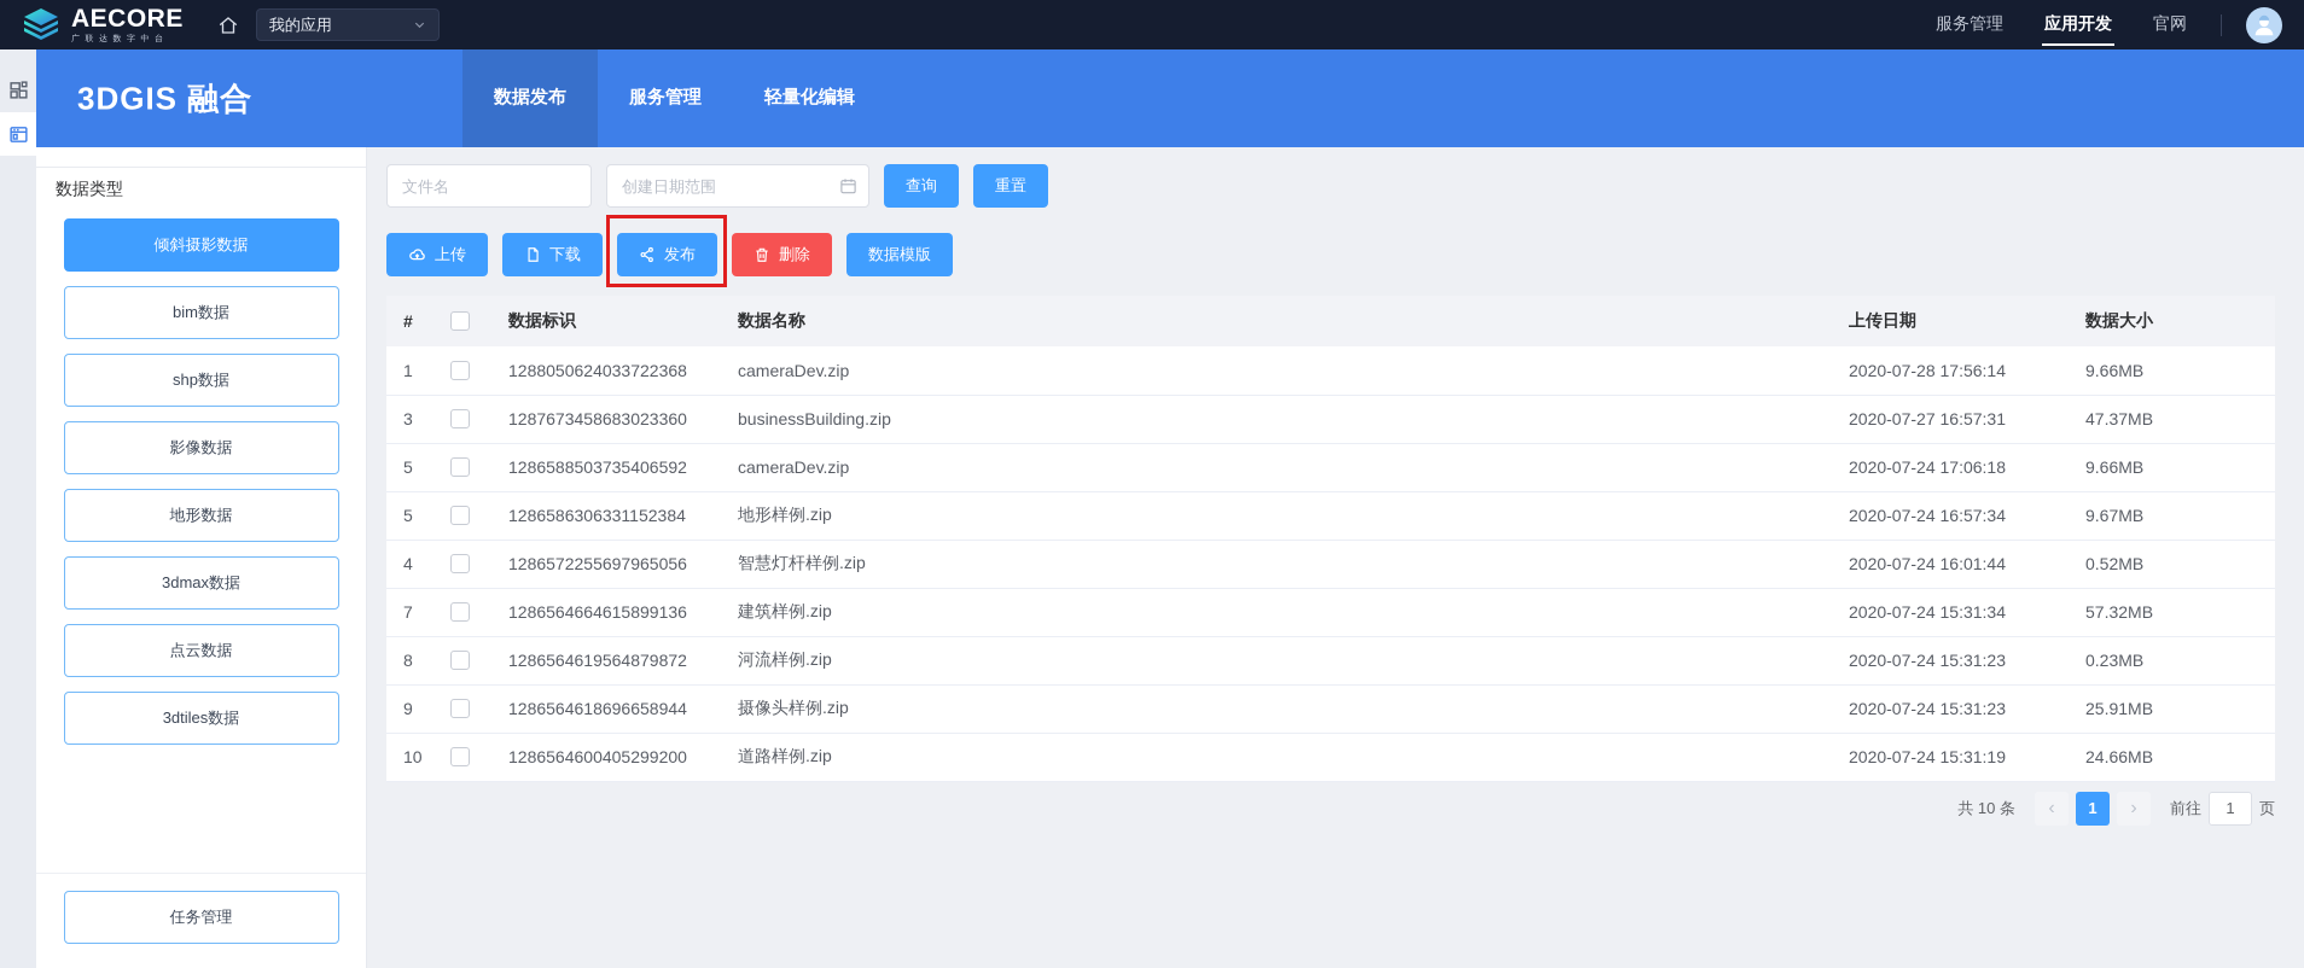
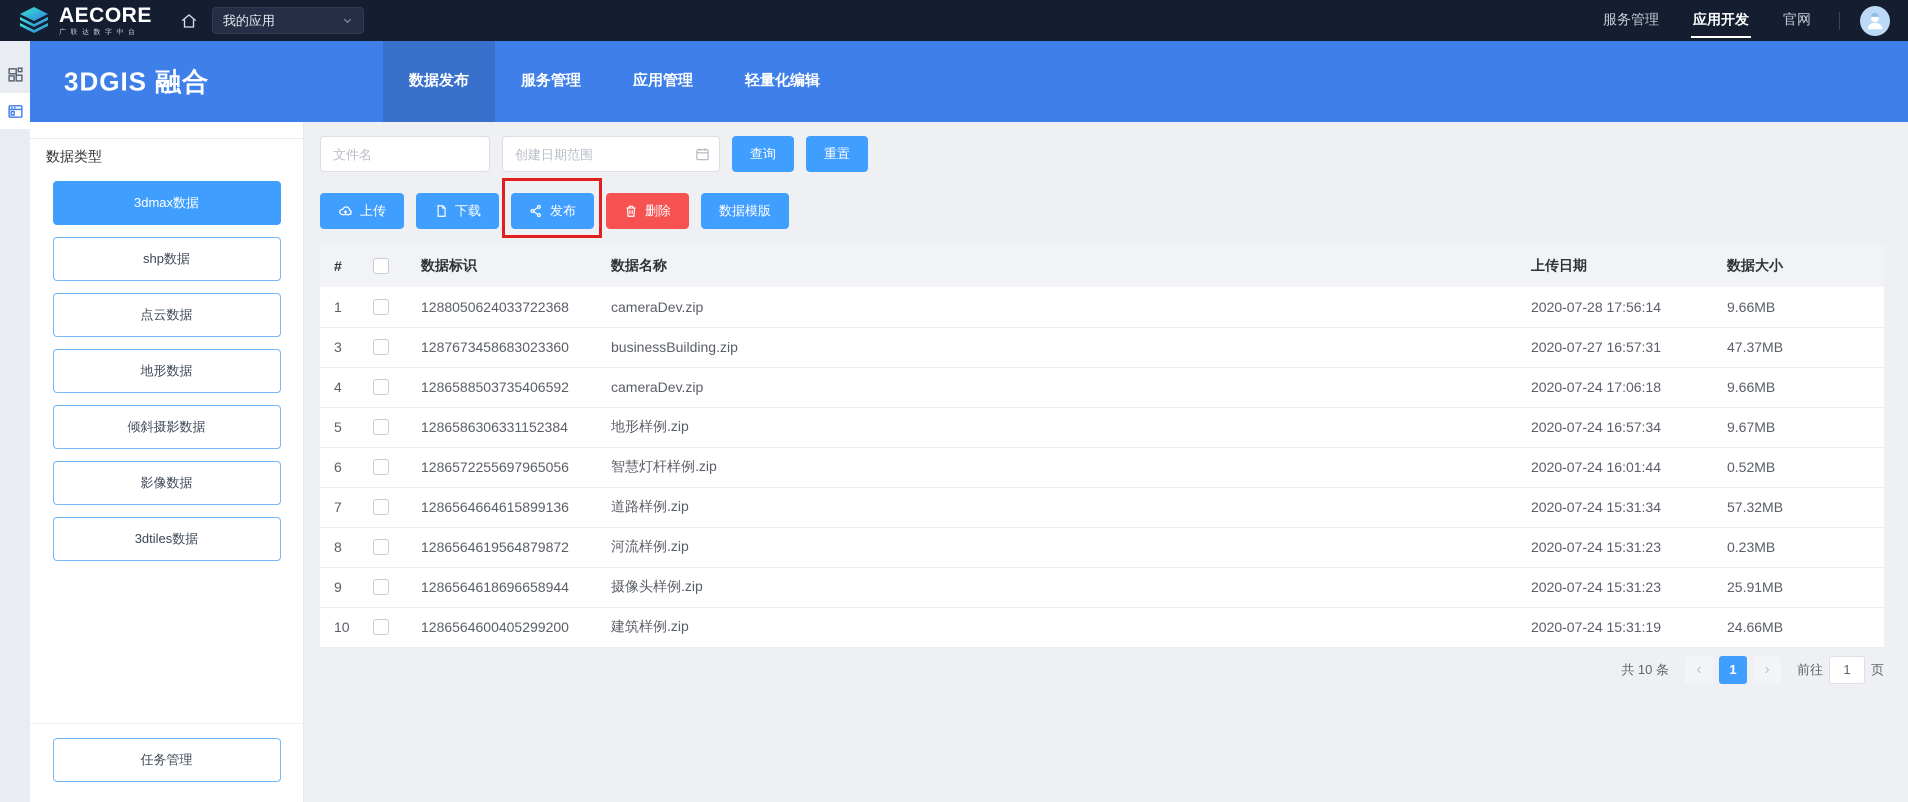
  AECORE
  我的应用
  服务管理
  应用开发
  官网
  3DGIS 融合
  数据发布
  服务管理
+ 应用管理
  轻量化编辑
  数据类型
- 倾斜摄影数据
+ 3dmax数据
- bim数据
  shp数据
- 影像数据
+ 点云数据
  地形数据
- 3dmax数据
+ 倾斜摄影数据
- 点云数据
+ 影像数据
  3dtiles数据
  任务管理
  文件名
  创建日期范围
  查询
  重置
  上传
  下载
  发布
  删除
  数据模版
  #		数据标识	数据名称	上传日期	数据大小
  1		1288050624033722368	cameraDev.zip	2020-07-28 17:56:14	9.66MB
  3		1287673458683023360	businessBuilding.zip	2020-07-27 16:57:31	47.37MB
- 5		1286588503735406592	cameraDev.zip	2020-07-24 17:06:18	9.66MB
+ 4		1286588503735406592	cameraDev.zip	2020-07-24 17:06:18	9.66MB
  5		1286586306331152384	地形样例.zip	2020-07-24 16:57:34	9.67MB
- 4		1286572255697965056	智慧灯杆样例.zip	2020-07-24 16:01:44	0.52MB
+ 6		1286572255697965056	智慧灯杆样例.zip	2020-07-24 16:01:44	0.52MB
- 7		1286564664615899136	建筑样例.zip	2020-07-24 15:31:34	57.32MB
+ 7		1286564664615899136	道路样例.zip	2020-07-24 15:31:34	57.32MB
  8		1286564619564879872	河流样例.zip	2020-07-24 15:31:23	0.23MB
  9		1286564618696658944	摄像头样例.zip	2020-07-24 15:31:23	25.91MB
- 10		1286564600405299200	道路样例.zip	2020-07-24 15:31:19	24.66MB
+ 10		1286564600405299200	建筑样例.zip	2020-07-24 15:31:19	24.66MB
  共 10 条
  ‹
  1
  ›
  前往
  1
  页
